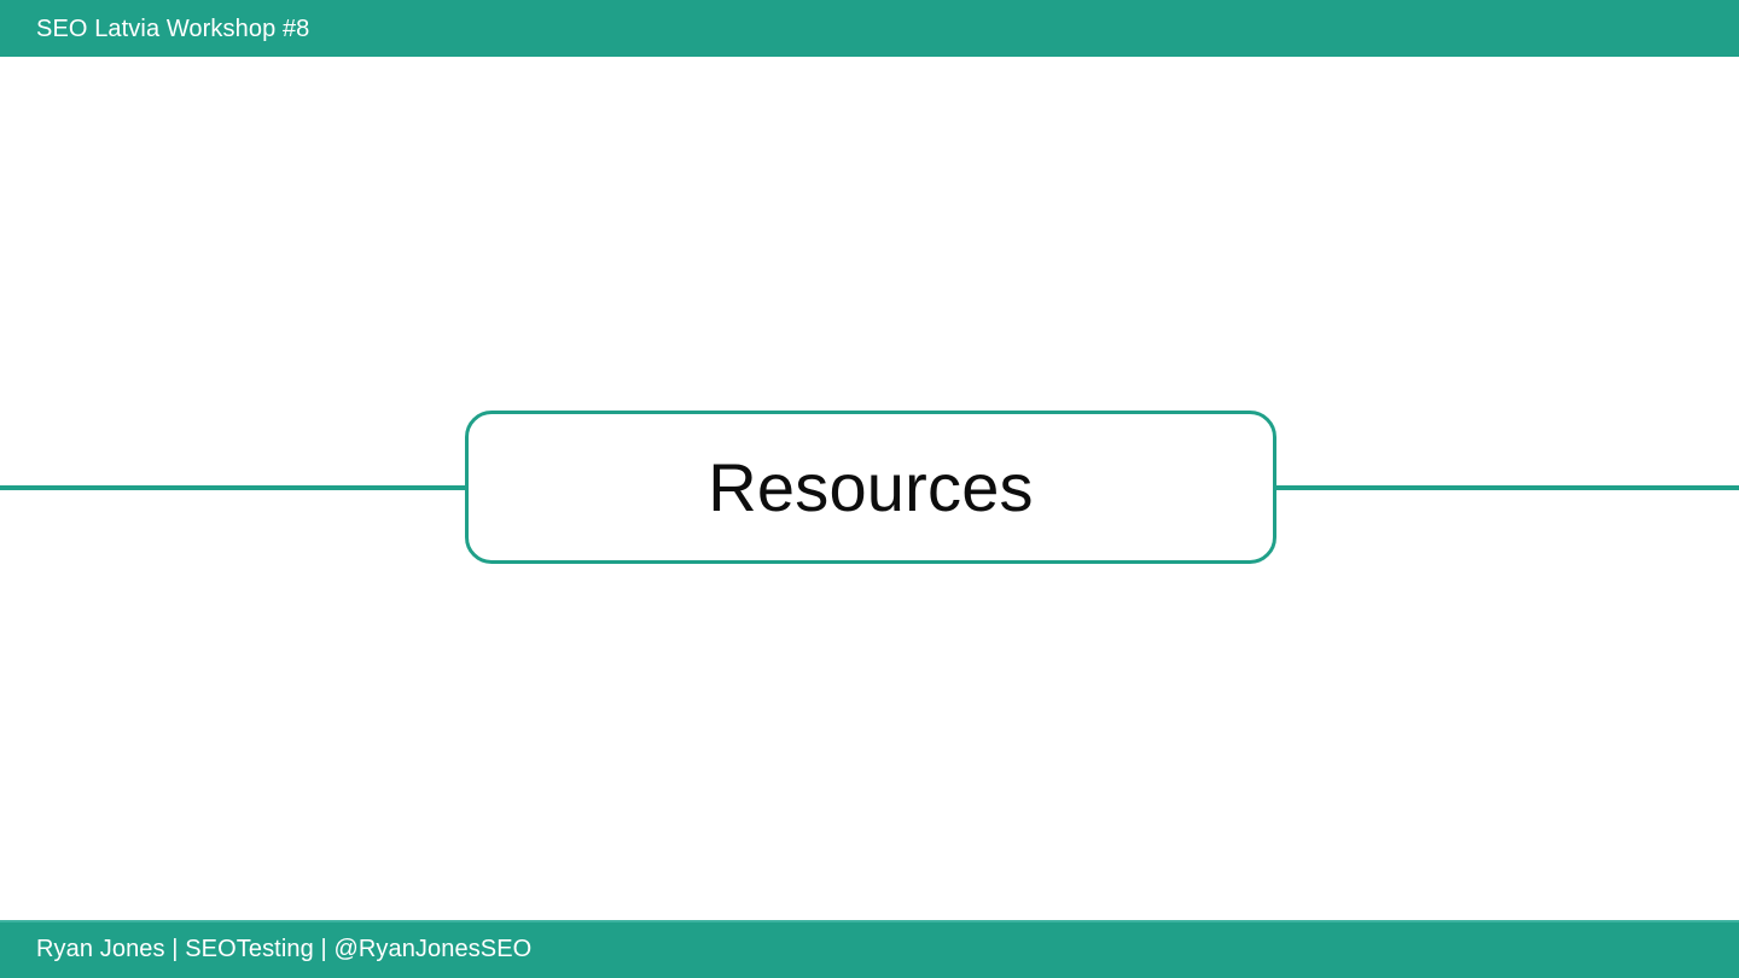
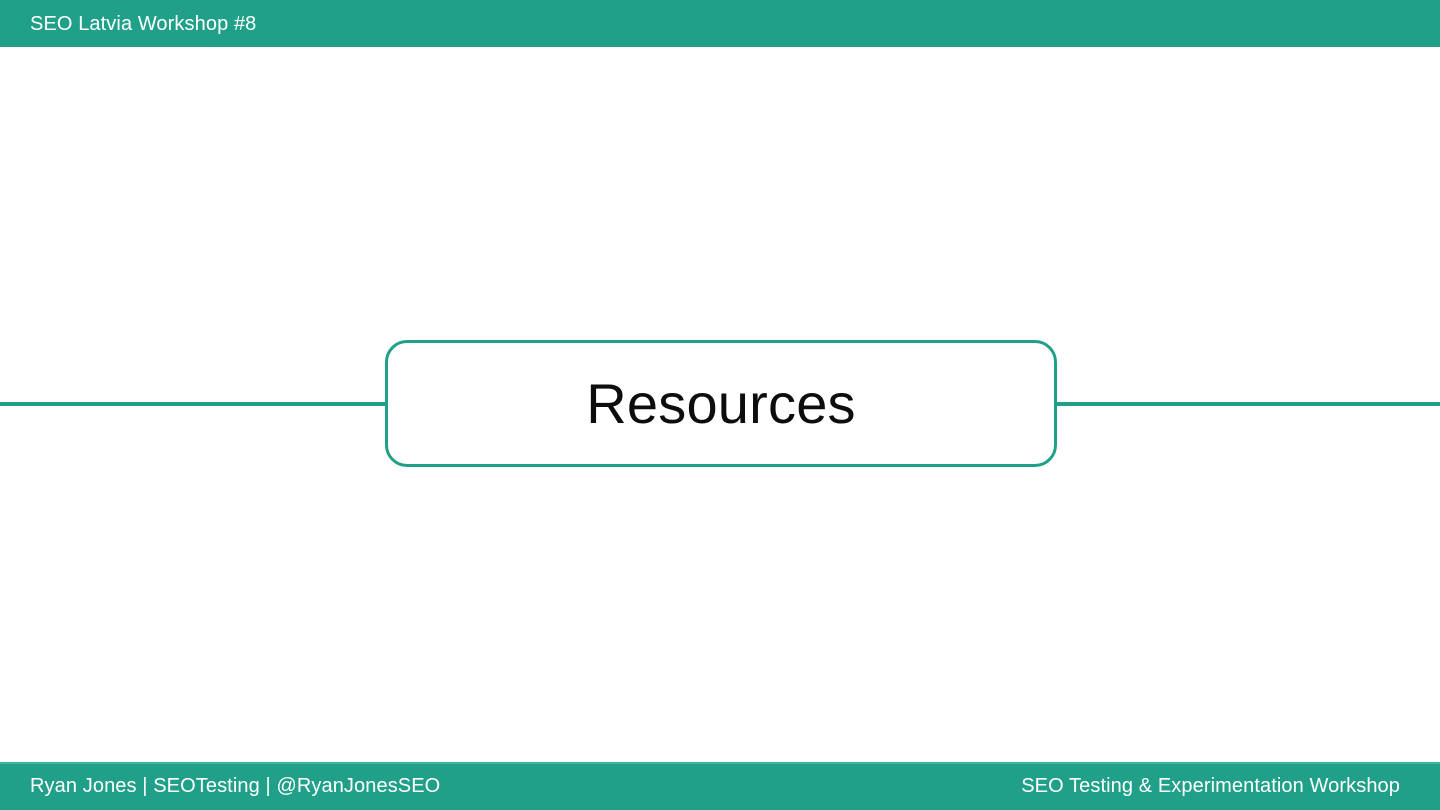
  SEO Latvia Workshop #8
  Resources
  Ryan Jones | SEOTesting | @RyanJonesSEO
+ SEO Testing & Experimentation Workshop
